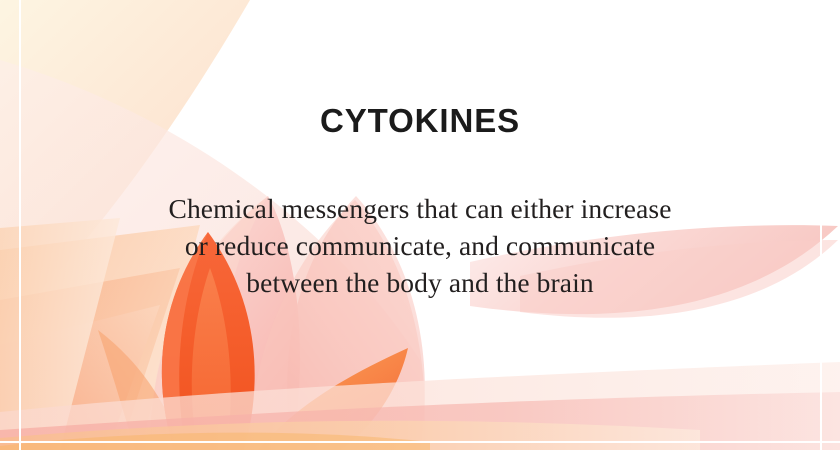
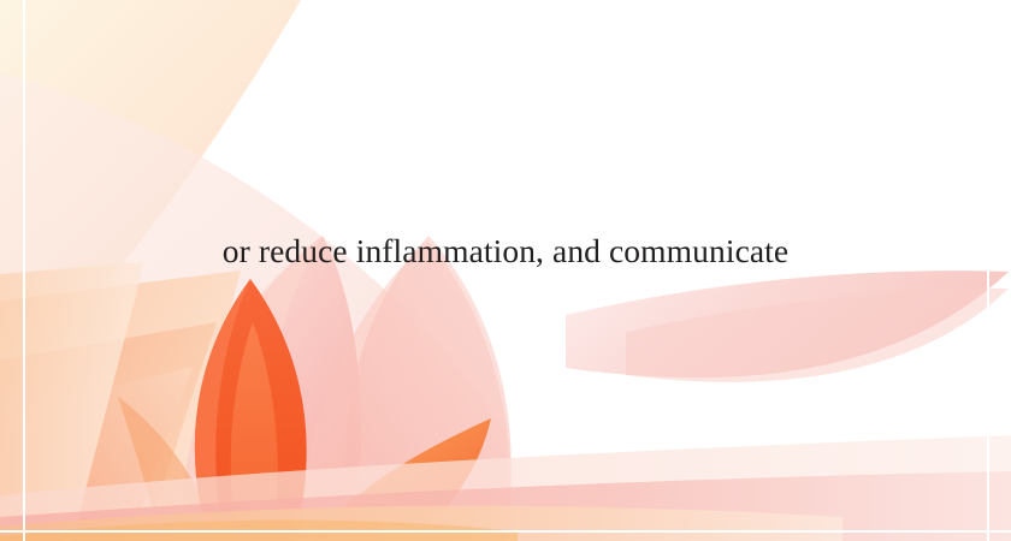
- CYTOKINES
- Chemical messengers that can either increase
- or reduce communicate, and communicate
+ or reduce inflammation, and communicate
- between the body and the brain
